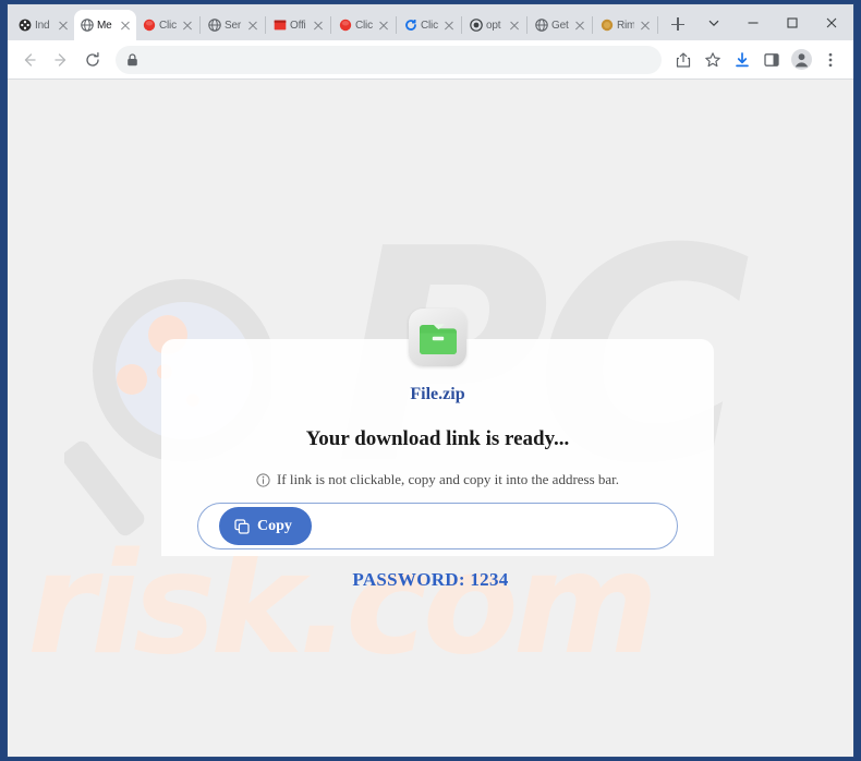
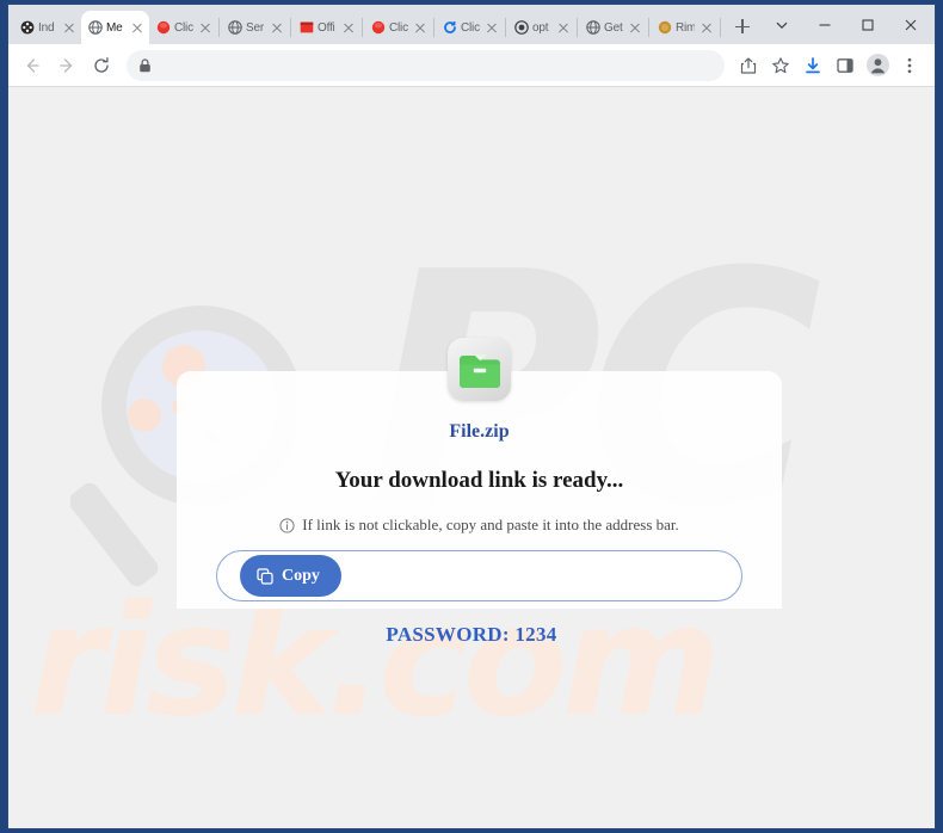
  Ind
  Me
  Clic
  Ser
  Offi
  Clic
  Clic
  opt
  Get
  Rim
  risk.com
  File.zip
  Your download link is ready...
- If link is not clickable, copy and copy it into the address bar.
+ If link is not clickable, copy and paste it into the address bar.
  Copy
  PASSWORD: 1234
